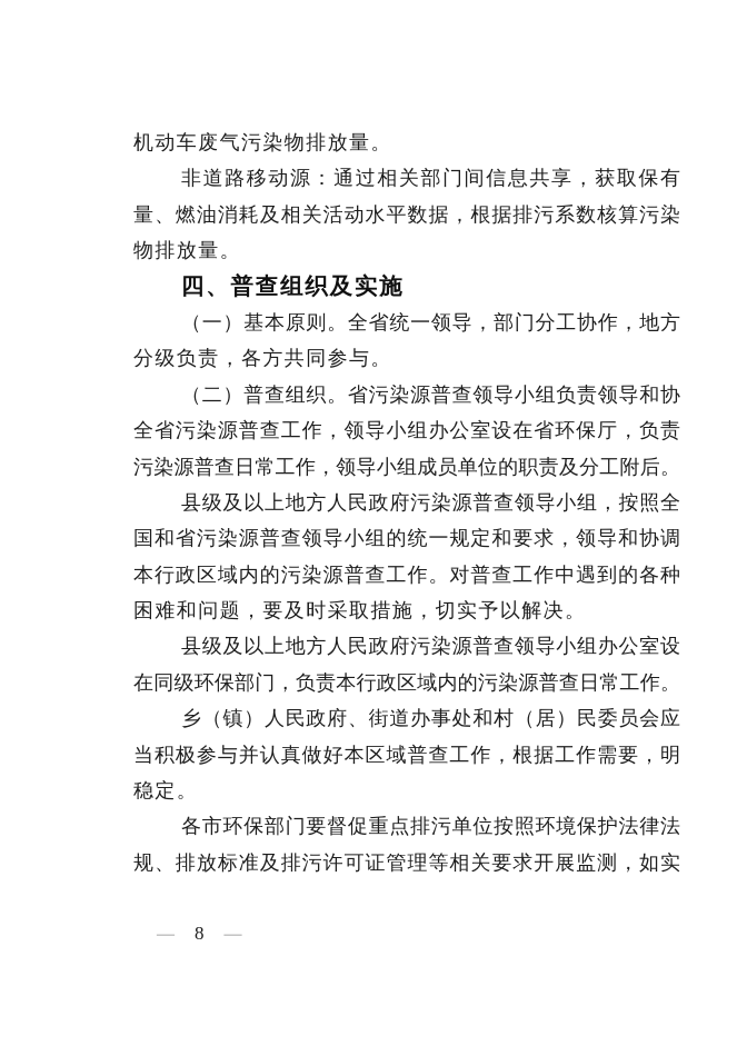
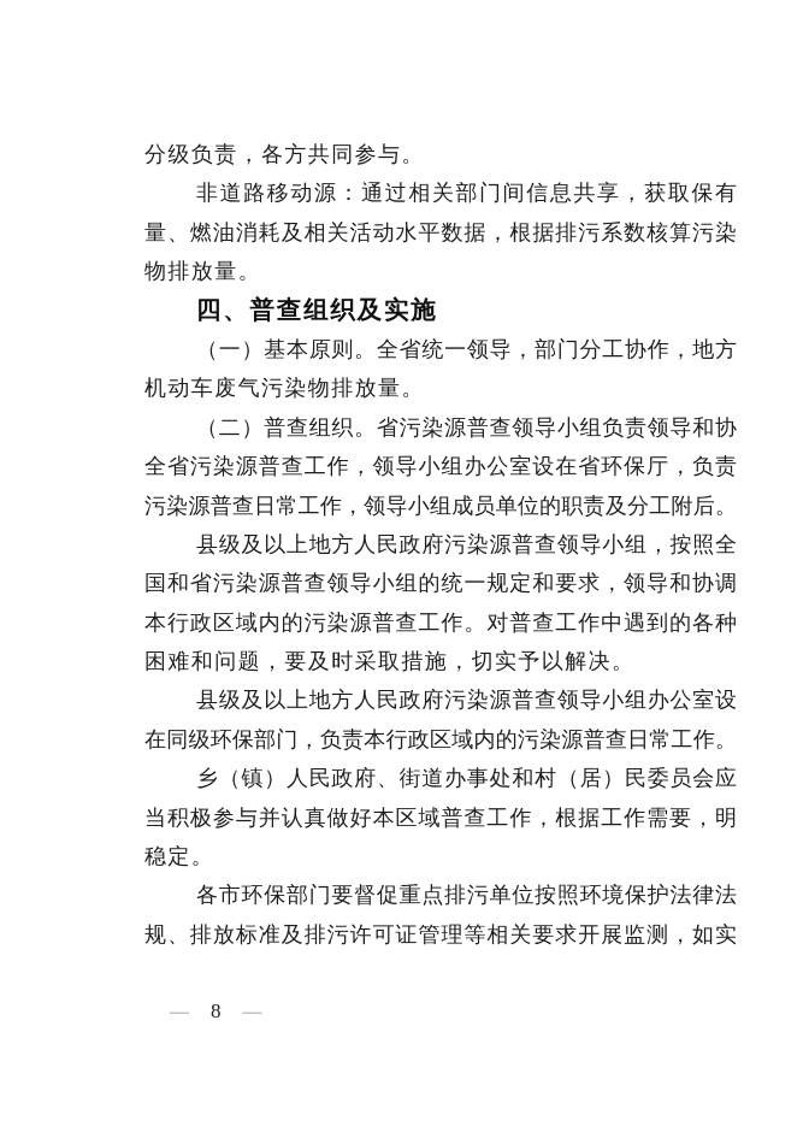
- 机动车废气污染物排放量。
+ 分级负责，各方共同参与。
  非道路移动源：通过相关部门间信息共享，获取保有
  量、燃油消耗及相关活动水平数据，根据排污系数核算污染
  物排放量。
  四、普查组织及实施
  （一）基本原则。全省统一领导，部门分工协作，地方
- 分级负责，各方共同参与。
+ 机动车废气污染物排放量。
  （二）普查组织。省污染源普查领导小组负责领导和协
  全省污染源普查工作，领导小组办公室设在省环保厅，负责
  污染源普查日常工作，领导小组成员单位的职责及分工附后。
  县级及以上地方人民政府污染源普查领导小组，按照全
  国和省污染源普查领导小组的统一规定和要求，领导和协调
  本行政区域内的污染源普查工作。对普查工作中遇到的各种
  困难和问题，要及时采取措施，切实予以解决。
  县级及以上地方人民政府污染源普查领导小组办公室设
  在同级环保部门，负责本行政区域内的污染源普查日常工作。
  乡（镇）人民政府、街道办事处和村（居）民委员会应
  当积极参与并认真做好本区域普查工作，根据工作需要，明
  稳定。
  各市环保部门要督促重点排污单位按照环境保护法律法
  规、排放标准及排污许可证管理等相关要求开展监测，如实
  — 8 —
